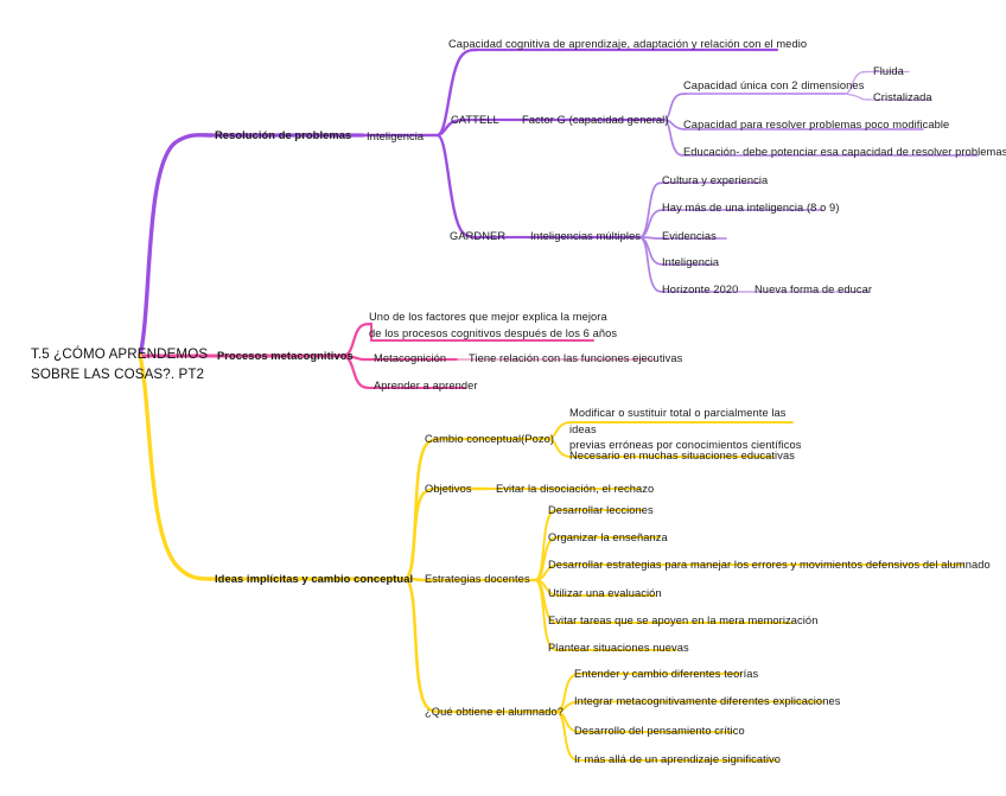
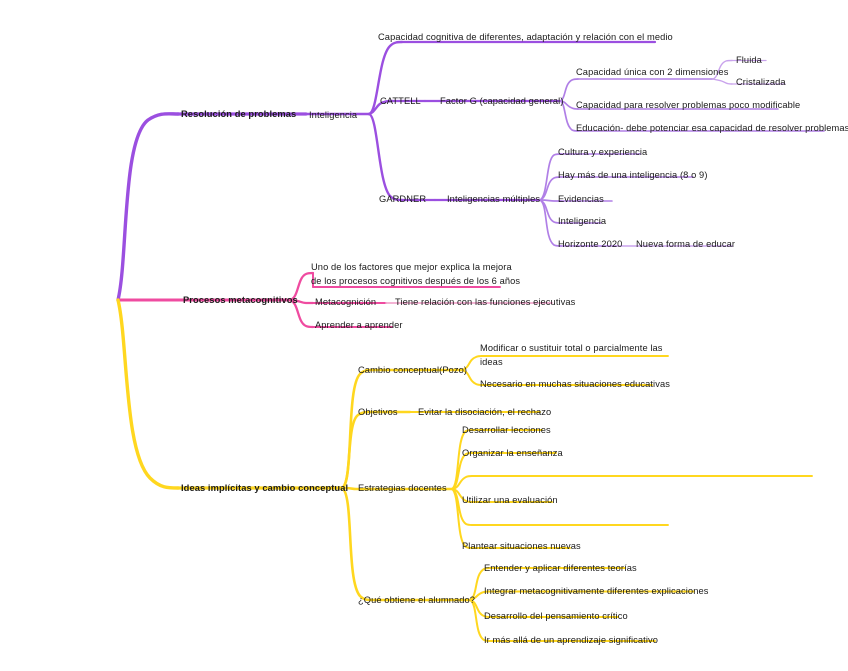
- T.5 ¿CÓMO APRENDEMOS
- SOBRE LAS COSAS?. PT2
  Resolución de problemas
  Inteligencia
- Capacidad cognitiva de aprendizaje, adaptación y relación con el medio
+ Capacidad cognitiva de diferentes, adaptación y relación con el medio
  CATTELL
  Factor G (capacidad general)
  Capacidad única con 2 dimensiones
  Fluida
  Cristalizada
  Capacidad para resolver problemas poco modificable
  Educación- debe potenciar esa capacidad de resolver problemas
  GARDNER
  Inteligencias múltiples
  Cultura y experiencia
  Hay más de una inteligencia (8 o 9)
  Evidencias
  Inteligencia
  Horizonte 2020
  Nueva forma de educar
  Procesos metacognitivos
  Uno de los factores que mejor explica la mejora
  de los procesos cognitivos después de los 6 años
  Metacognición
  Tiene relación con las funciones ejecutivas
  Aprender a aprender
  Ideas implícitas y cambio conceptual
  Cambio conceptual(Pozo)
  Modificar o sustituir total o parcialmente las ideas
- previas erróneas por conocimientos científicos
  Necesario en muchas situaciones educativas
  Objetivos
  Evitar la disociación, el rechazo
  Estrategias docentes
  Desarrollar lecciones
  Organizar la enseñanza
- Desarrollar estrategias para manejar los errores y movimientos defensivos del alumnado
  Utilizar una evaluación
- Evitar tareas que se apoyen en la mera memorización
  Plantear situaciones nuevas
  ¿Qué obtiene el alumnado?
- Entender y cambio diferentes teorías
+ Entender y aplicar diferentes teorías
  Integrar metacognitivamente diferentes explicaciones
  Desarrollo del pensamiento crítico
  Ir más allá de un aprendizaje significativo
